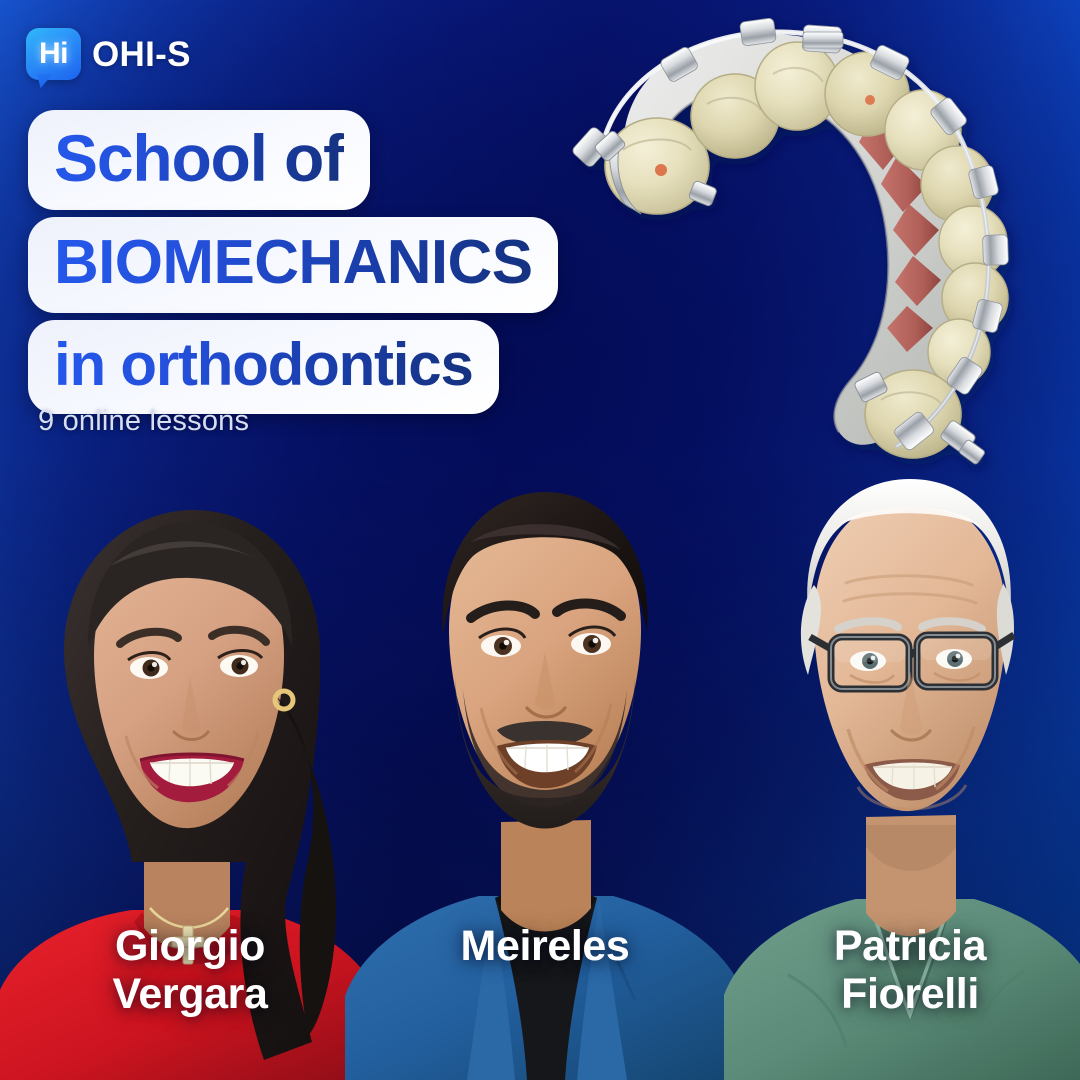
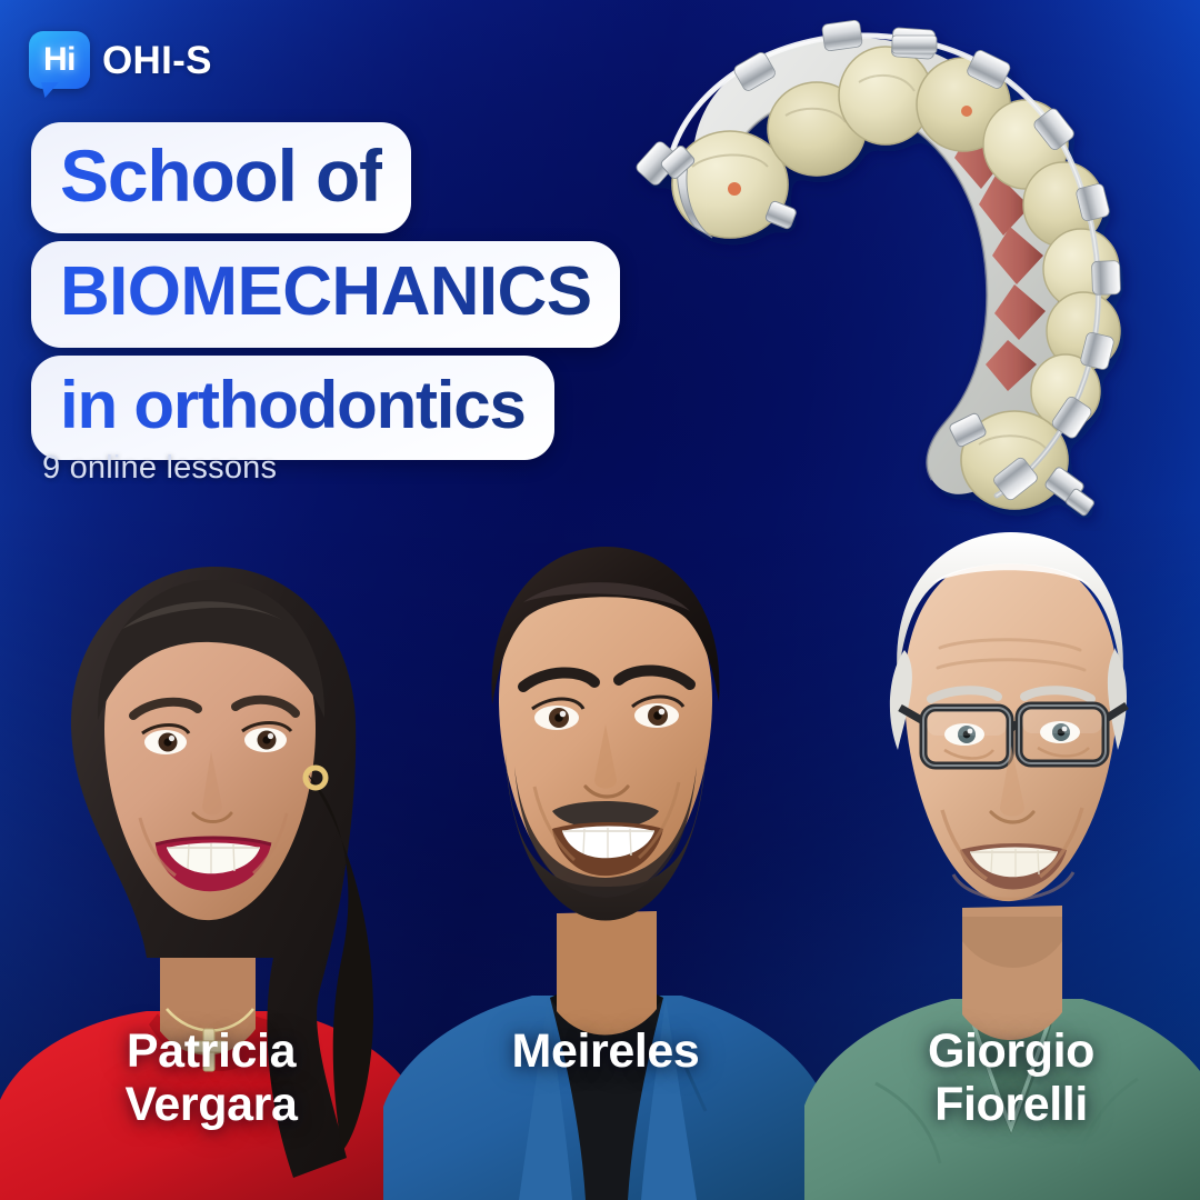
  Hi
  OHI-S
  School of
  BIOMECHANICS
  in orthodontics
  9 online lessons
- Giorgio
+ Patricia
  Vergara
  Meireles
- Patricia
+ Giorgio
  Fiorelli
